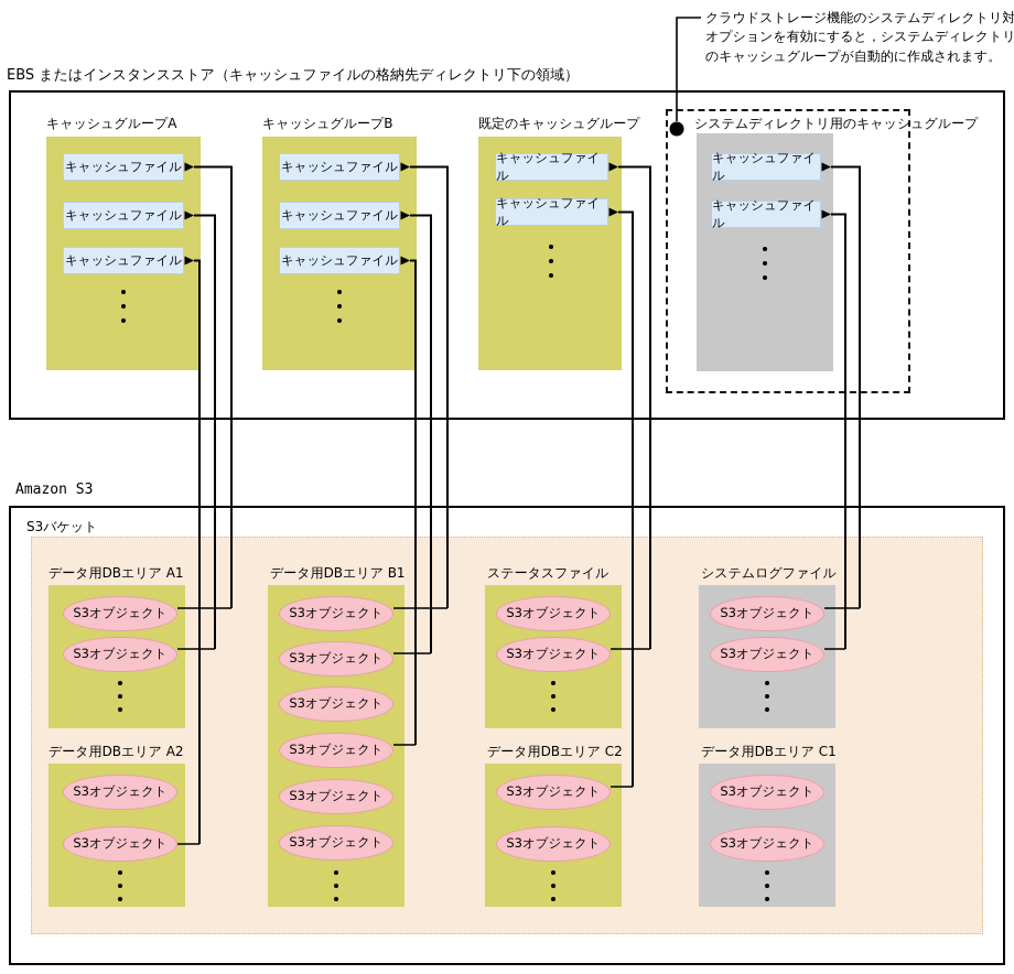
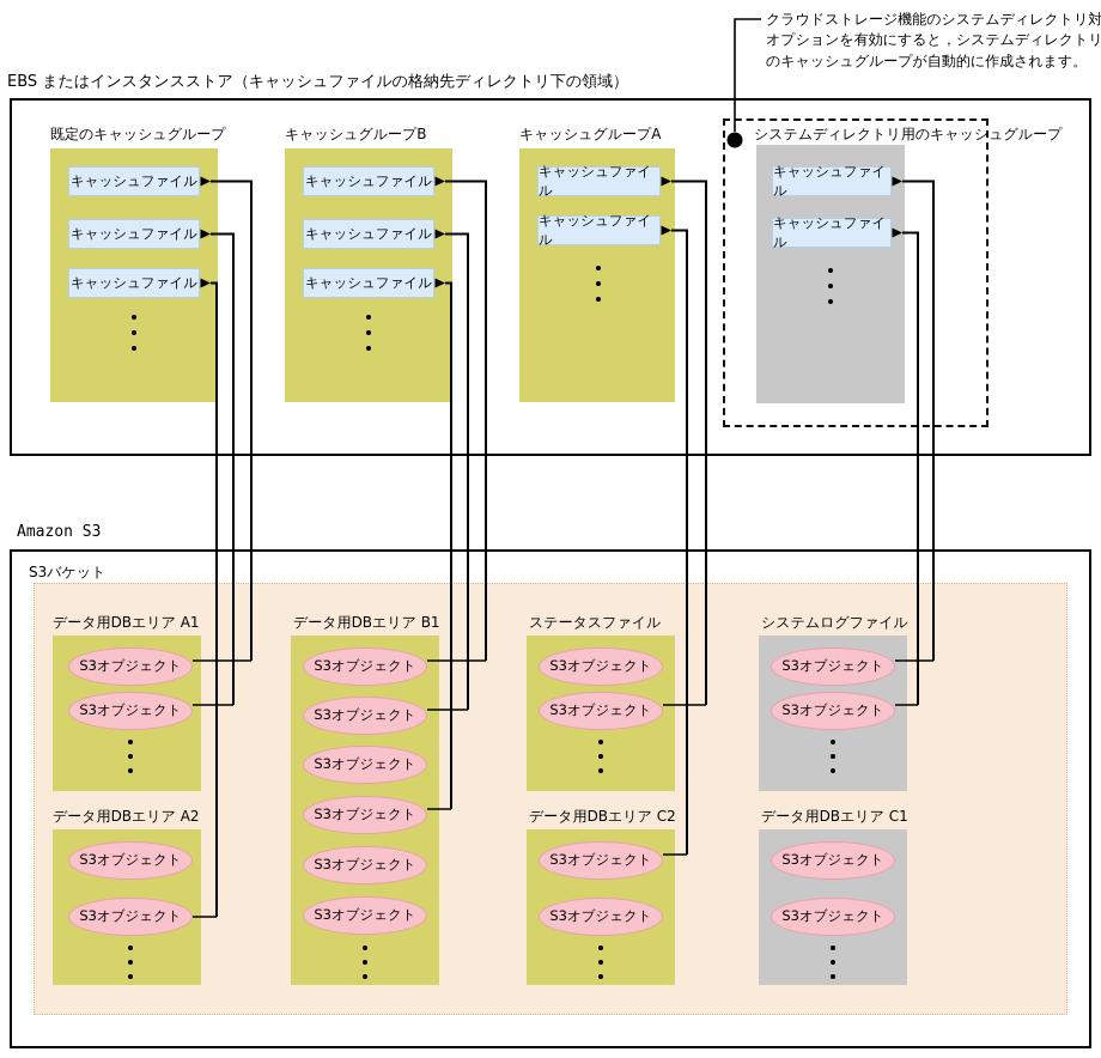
  クラウドストレージ機能のシステムディレクトリ対
  オプションを有効にすると，システムディレクトリ
  のキャッシュグループが自動的に作成されます。
  EBS またはインスタンスストア（キャッシュファイルの格納先ディレクトリ下の領域）
  Amazon S3
  S3バケット
- キャッシュグループA
+ 既定のキャッシュグループ
  キャッシュファイル
  キャッシュファイル
  キャッシュファイル
  キャッシュグループB
  キャッシュファイル
  キャッシュファイル
  キャッシュファイル
- 既定のキャッシュグループ
+ キャッシュグループA
  キャッシュファイル
  キャッシュファイル
  システムディレクトリ用のキャッシュグループ
  キャッシュファイル
  キャッシュファイル
  データ用DBエリア A1
  S3オブジェクト
  S3オブジェクト
  データ用DBエリア A2
  S3オブジェクト
  S3オブジェクト
  データ用DBエリア B1
  S3オブジェクト
  S3オブジェクト
  S3オブジェクト
  S3オブジェクト
  S3オブジェクト
  S3オブジェクト
  ステータスファイル
  S3オブジェクト
  S3オブジェクト
  データ用DBエリア C2
  S3オブジェクト
  S3オブジェクト
  システムログファイル
  S3オブジェクト
  S3オブジェクト
  データ用DBエリア C1
  S3オブジェクト
  S3オブジェクト
